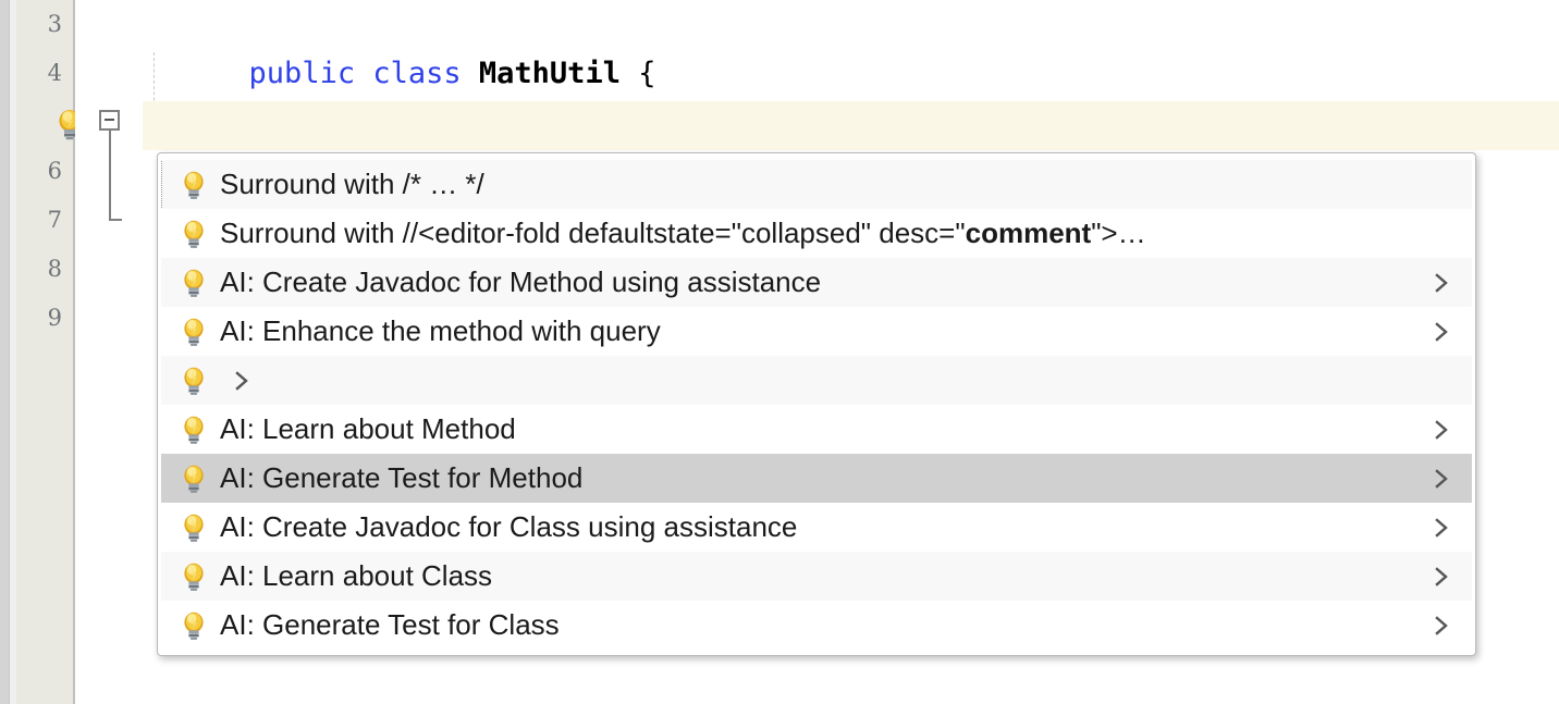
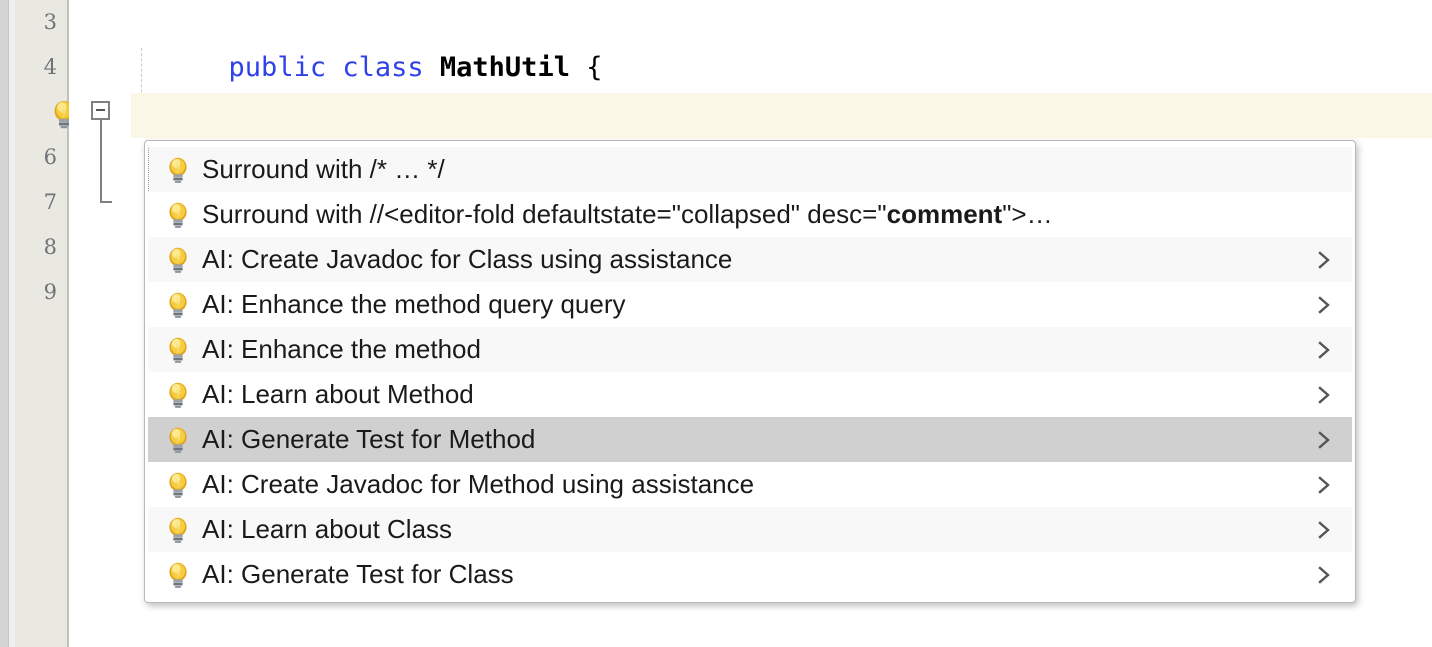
  3
  4
  6
  7
  8
  9
  public class MathUtil {
  Surround with /* … */
  Surround with //<editor-fold defaultstate="collapsed" desc="comment">…
- AI: Create Javadoc for Method using assistance
+ AI: Create Javadoc for Class using assistance
- AI: Enhance the method with query
+ AI: Enhance the method query query
+ AI: Enhance the method
  AI: Learn about Method
  AI: Generate Test for Method
- AI: Create Javadoc for Class using assistance
+ AI: Create Javadoc for Method using assistance
  AI: Learn about Class
  AI: Generate Test for Class
